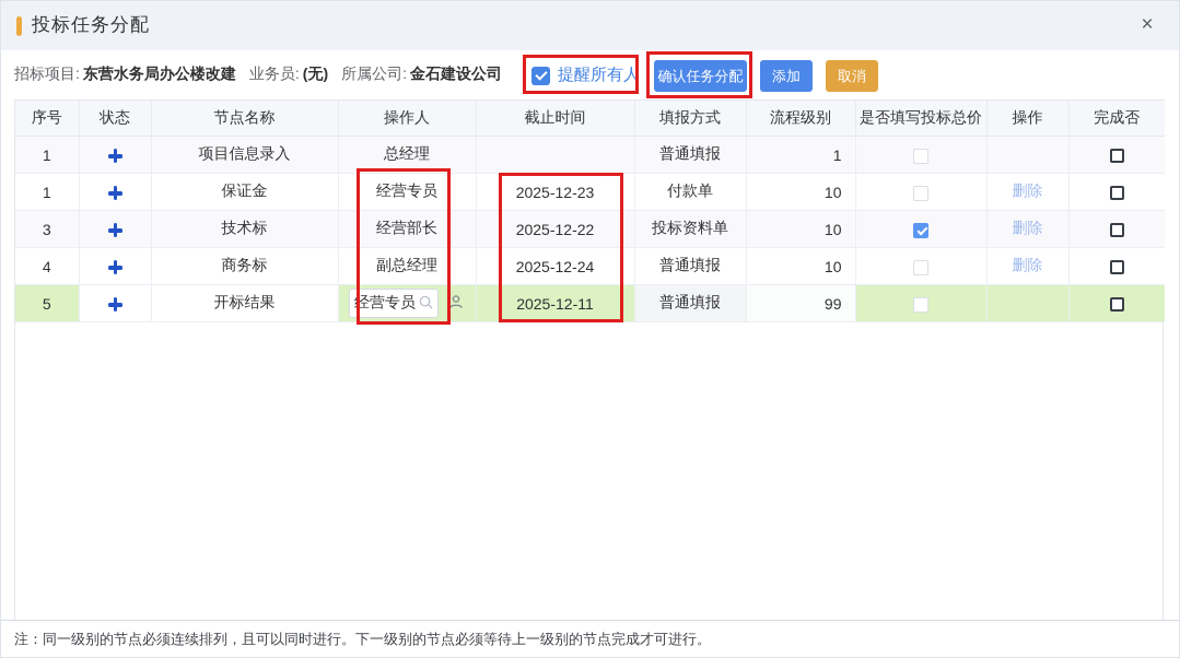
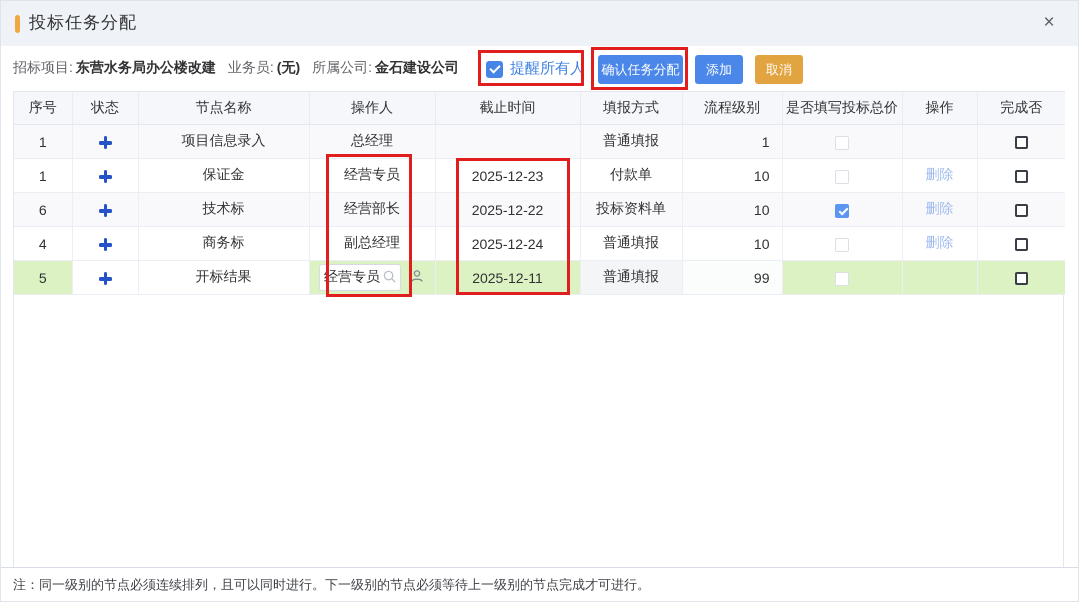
  投标任务分配
  ×
  招标项目: 东营水务局办公楼改建 业务员: (无) 所属公司: 金石建设公司
  提醒所有人
  确认任务分配
  添加
  取消
  序号	状态	节点名称	操作人	截止时间	填报方式	流程级别	是否填写投标总价	操作	完成否
  1		项目信息录入	总经理		普通填报	1
  1		保证金	经营专员	2025-12-23	付款单	10		删除
- 3		技术标	经营部长	2025-12-22	投标资料单	10		删除
+ 6		技术标	经营部长	2025-12-22	投标资料单	10		删除
  4		商务标	副总经理	2025-12-24	普通填报	10		删除
  5		开标结果	经营专员	2025-12-11	普通填报	99
  注：同一级别的节点必须连续排列，且可以同时进行。下一级别的节点必须等待上一级别的节点完成才可进行。
